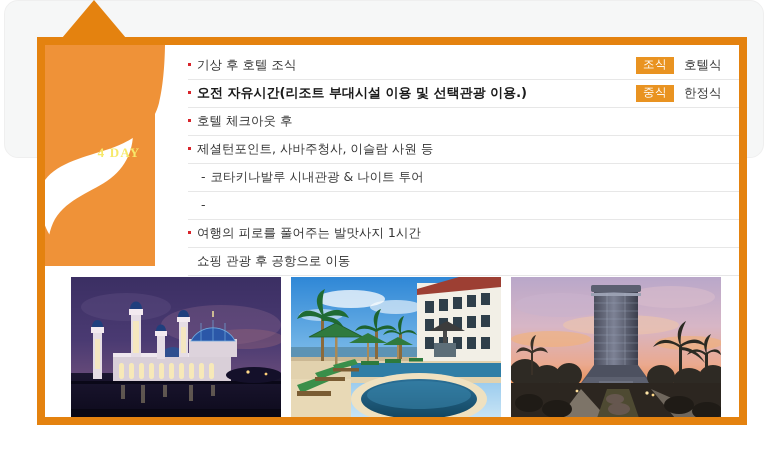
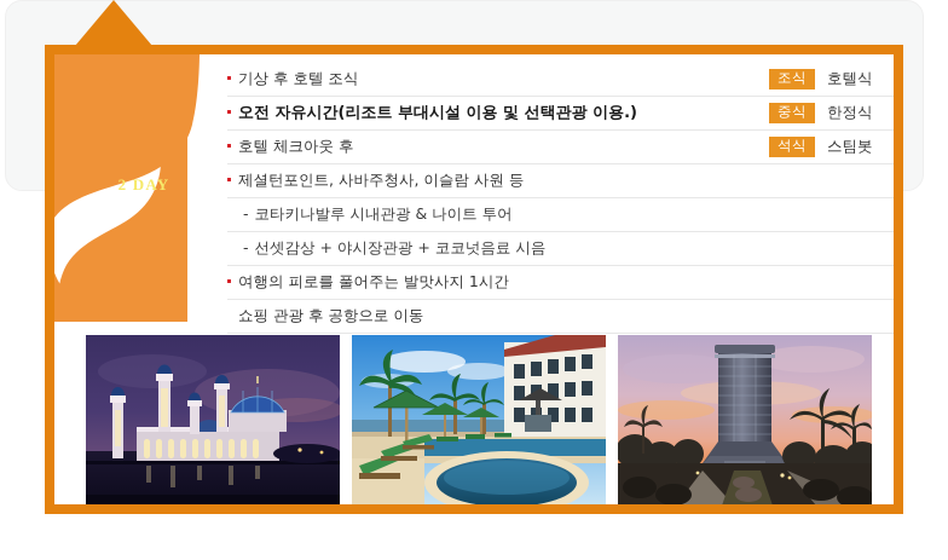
- 4 DAY
+ 2 DAY
  기상 후 호텔 조식
  조식
  호텔식
  오전 자유시간(리조트 부대시설 이용 및 선택관광 이용.)
  중식
  한정식
  호텔 체크아웃 후
+ 석식
+ 스팀봇
  제셜턴포인트, 사바주청사, 이슬람 사원 등
  -
  코타키나발루 시내관광 & 나이트 투어
  -
+ 선셋감상 + 야시장관광 + 코코넛음료 시음
  여행의 피로를 풀어주는 발맛사지 1시간
  쇼핑 관광 후 공항으로 이동
